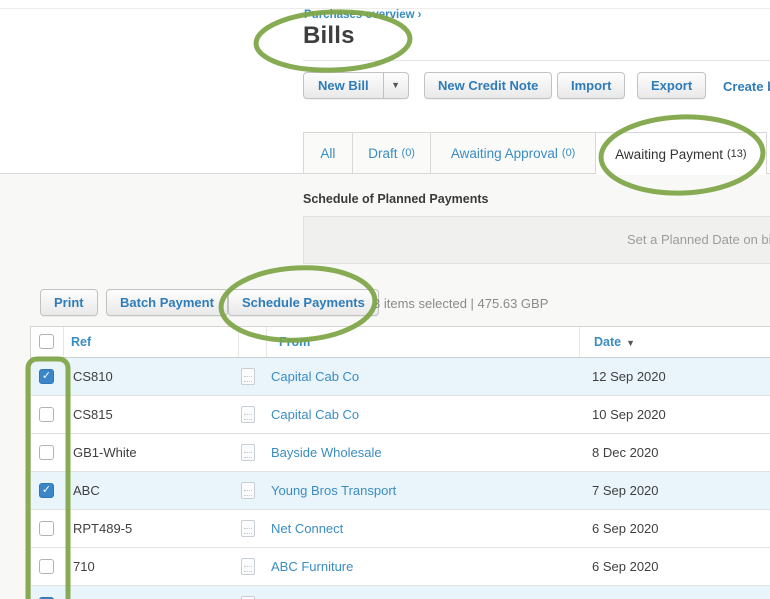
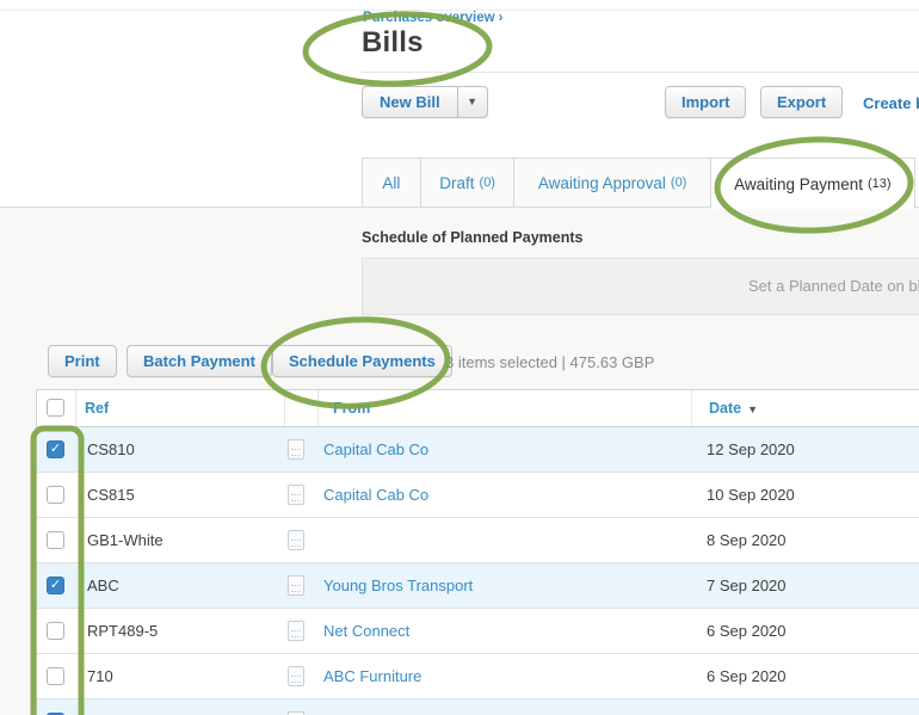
  Bills
  New Bill
  ▼
- New Credit Note
  Import
  Export
  Create
  All
  Draft
  (0)
  Awaiting Approval
  (0)
  Awaiting Payment
  (13)
  Schedule of Planned Payments
  Set a Planned Date on b
  Print
  Batch Payment
  Schedule Payments
  items selected | 475.63 GBP
  Ref
  Date ▼
  ✓
  CS810
  Capital Cab Co
  12 Sep 2020
  CS815
  Capital Cab Co
  10 Sep 2020
  GB1-White
- Bayside Wholesale
- 8 Dec 2020
+ 8 Sep 2020
  ✓
  ABC
  Young Bros Transport
  7 Sep 2020
  RPT489-5
  Net Connect
  6 Sep 2020
  710
  ABC Furniture
  6 Sep 2020
